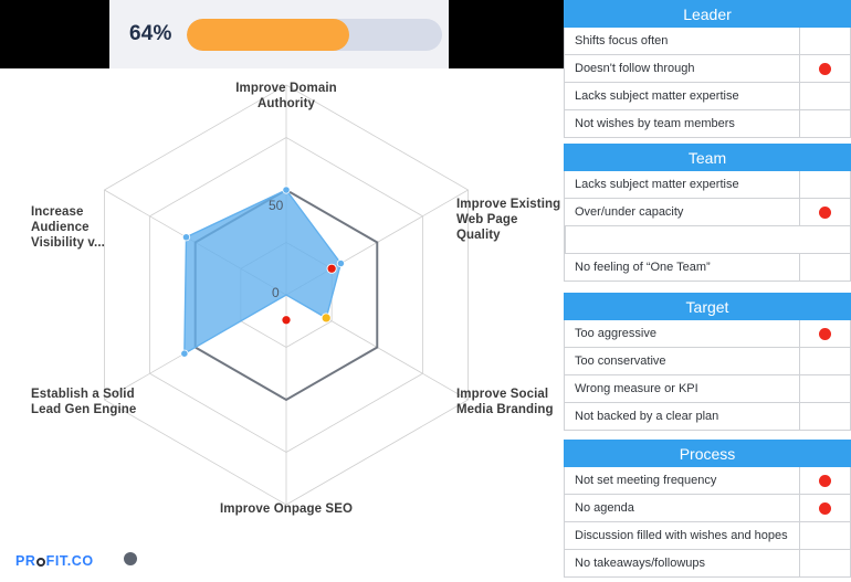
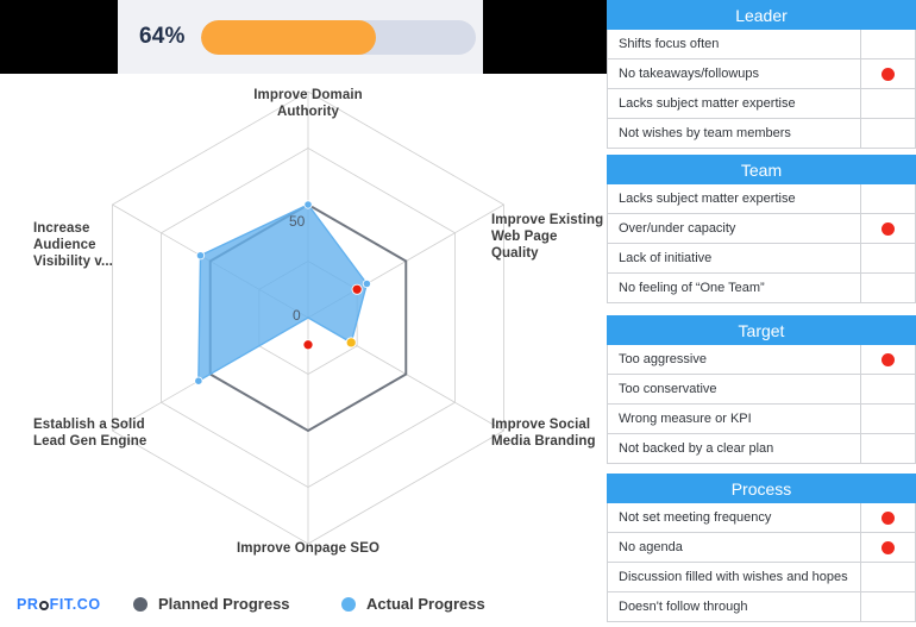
  64%
  Improve Domain Authority
  Improve Existing Web Page Quality
  Improve Social Media Branding
  Improve Onpage SEO
  Establish a Solid Lead Gen Engine
  Increase Audience Visibility v...
  50
  0
  PR
  FIT.CO
+ Planned Progress
+ Actual Progress
  Leader
  Shifts focus often
- Doesn't follow through
+ No takeaways/followups
  Lacks subject matter expertise
  Not wishes by team members
  Team
  Lacks subject matter expertise
  Over/under capacity
+ Lack of initiative
  No feeling of “One Team”
  Target
  Too aggressive
  Too conservative
  Wrong measure or KPI
  Not backed by a clear plan
  Process
  Not set meeting frequency
  No agenda
  Discussion filled with wishes and hopes
- No takeaways/followups
+ Doesn't follow through
